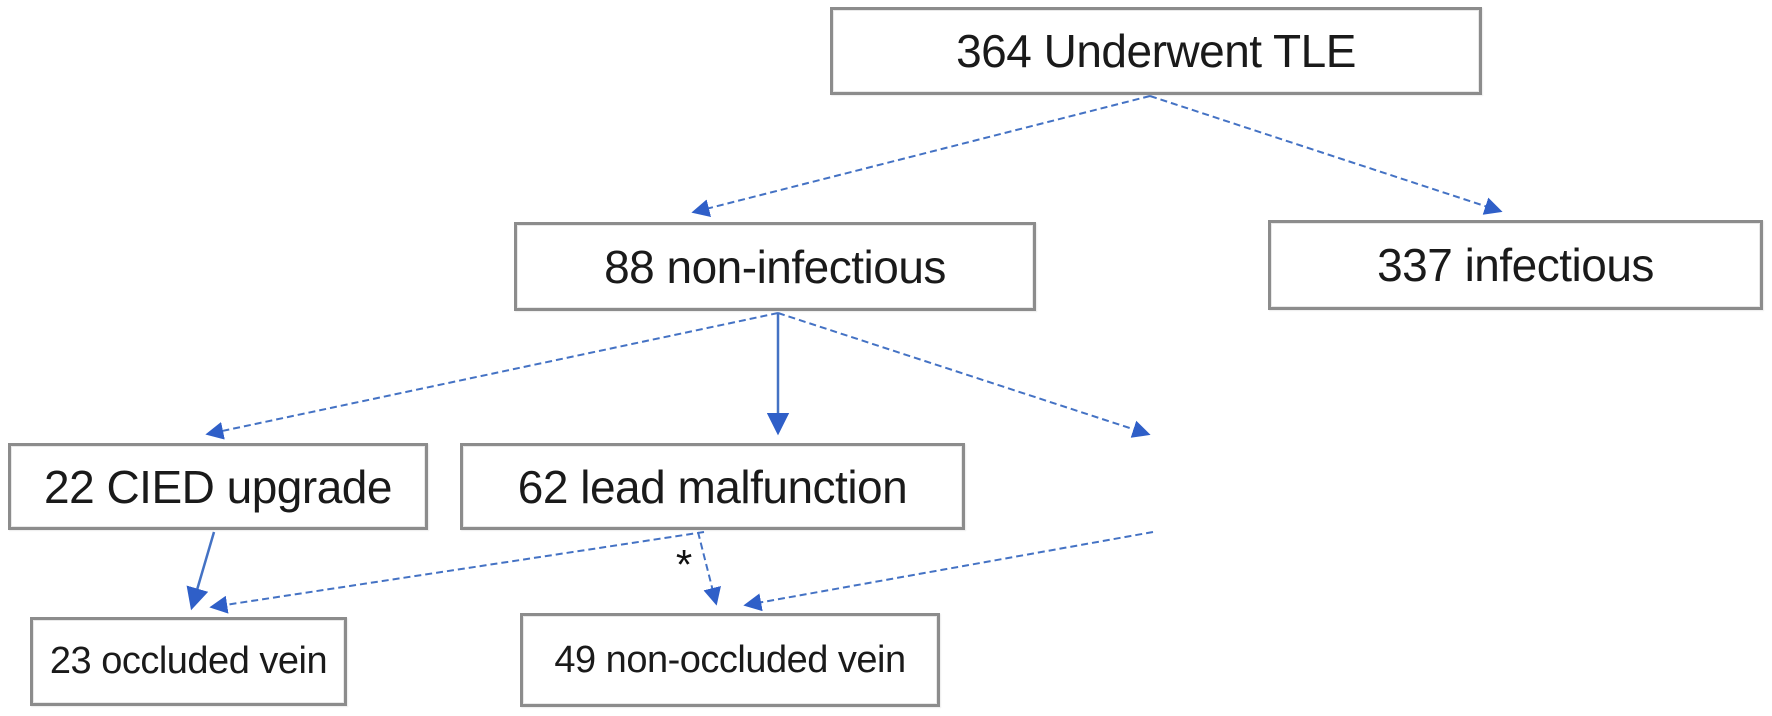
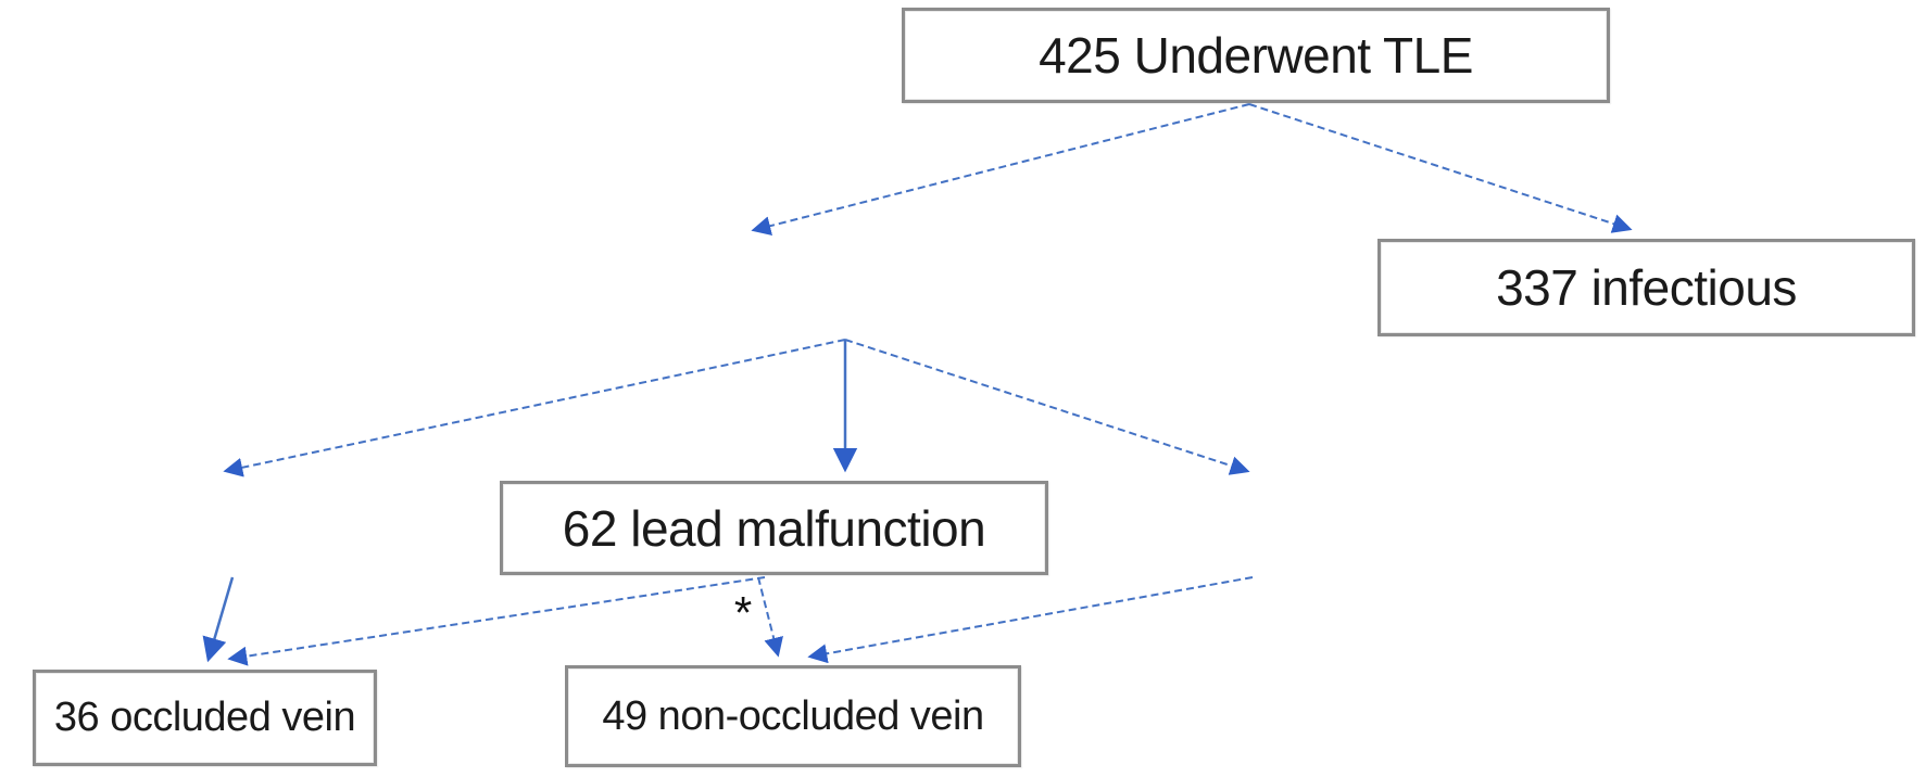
- 364 Underwent TLE
+ 425 Underwent TLE
- 88 non-infectious
  337 infectious
- 22 CIED upgrade
  62 lead malfunction
- 23 occluded vein
+ 36 occluded vein
  49 non-occluded vein
  *
